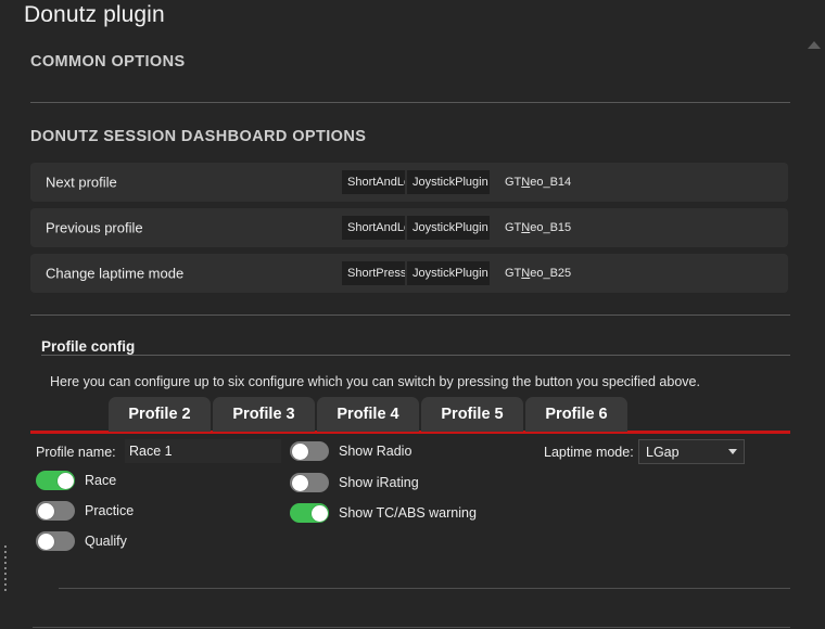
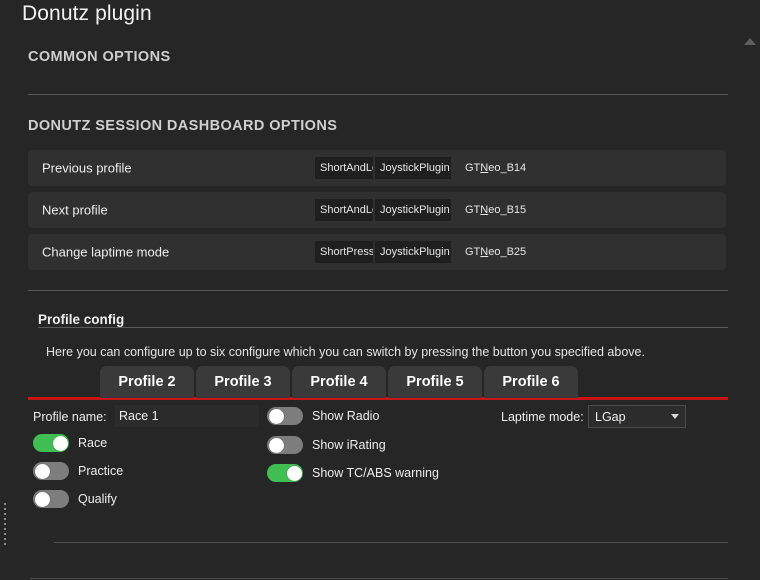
  Donutz plugin
  COMMON OPTIONS
  DONUTZ SESSION DASHBOARD OPTIONS
- Next profile
+ Previous profile
  ShortAndL
  JoystickPlugin
  GT
  N
  eo_B14
- Previous profile
+ Next profile
  ShortAndL
  JoystickPlugin
  GT
  N
  eo_B15
  Change laptime mode
  ShortPress
  JoystickPlugin
  GT
  N
  eo_B25
  Profile config
  Here you can configure up to six configure which you can switch by pressing the button you specified above.
  Profile 2
  Profile 3
  Profile 4
  Profile 5
  Profile 6
  Profile name:
  Race 1
  Laptime mode:
  LGap
  Race
  Practice
  Qualify
  Show Radio
  Show iRating
  Show TC/ABS warning
